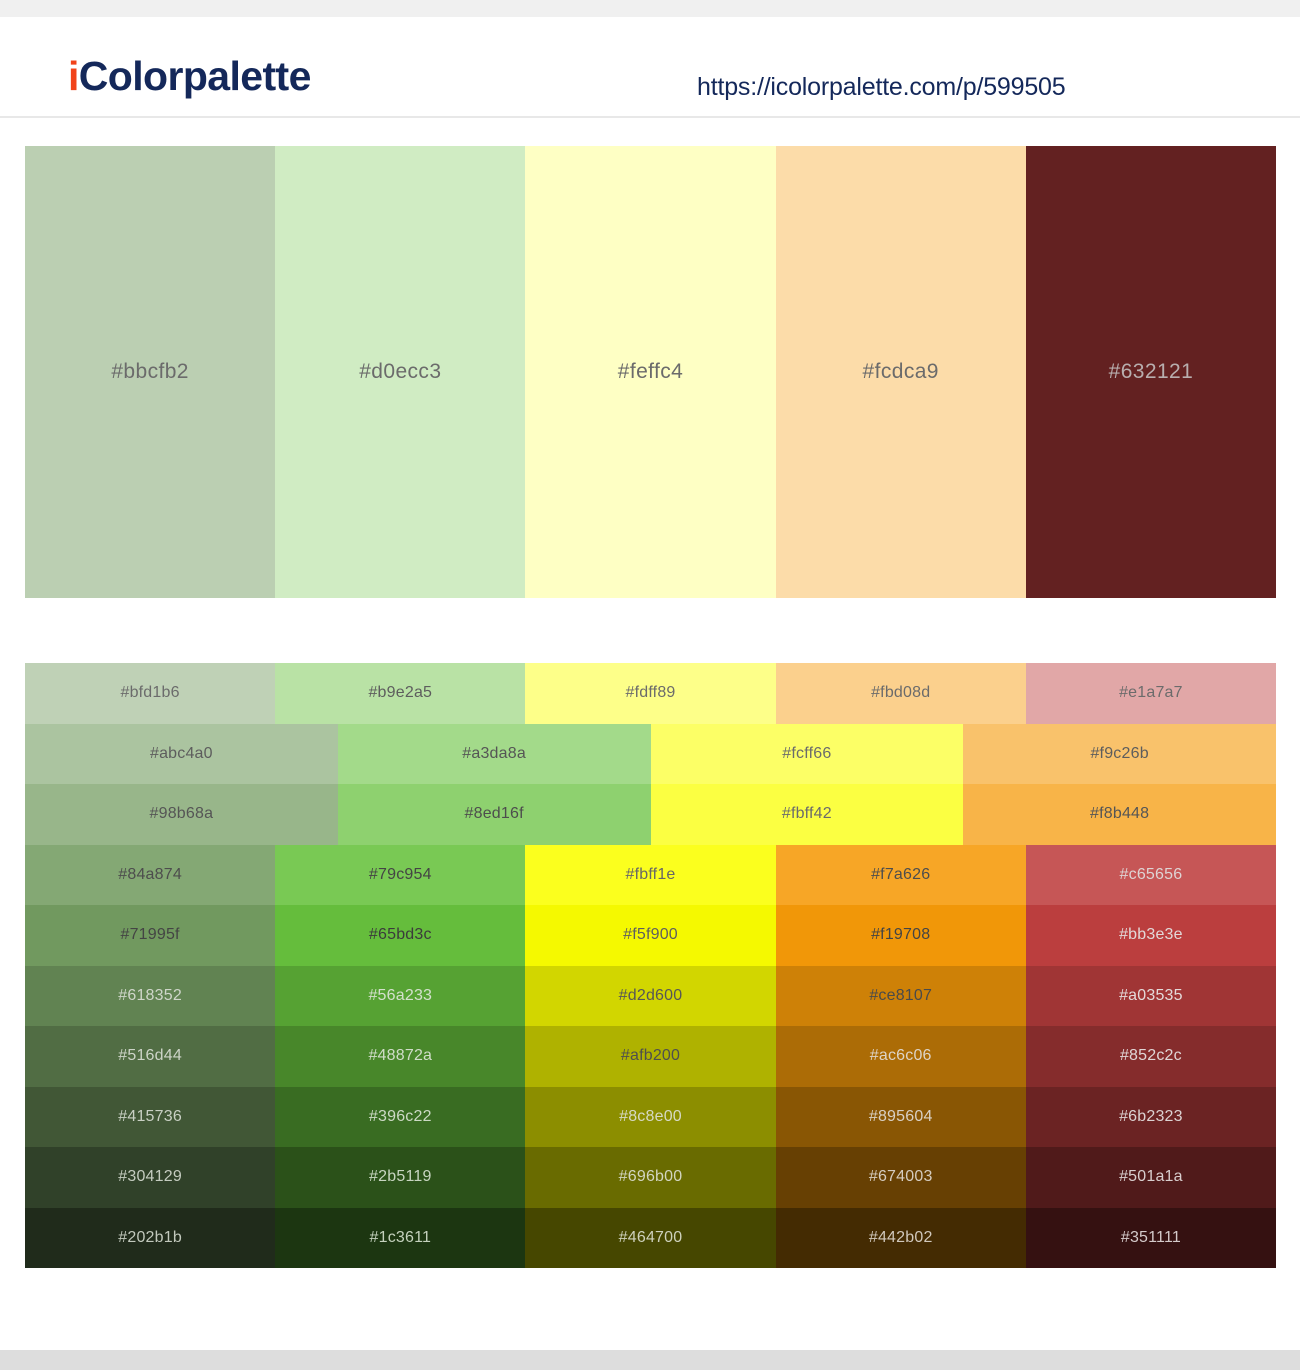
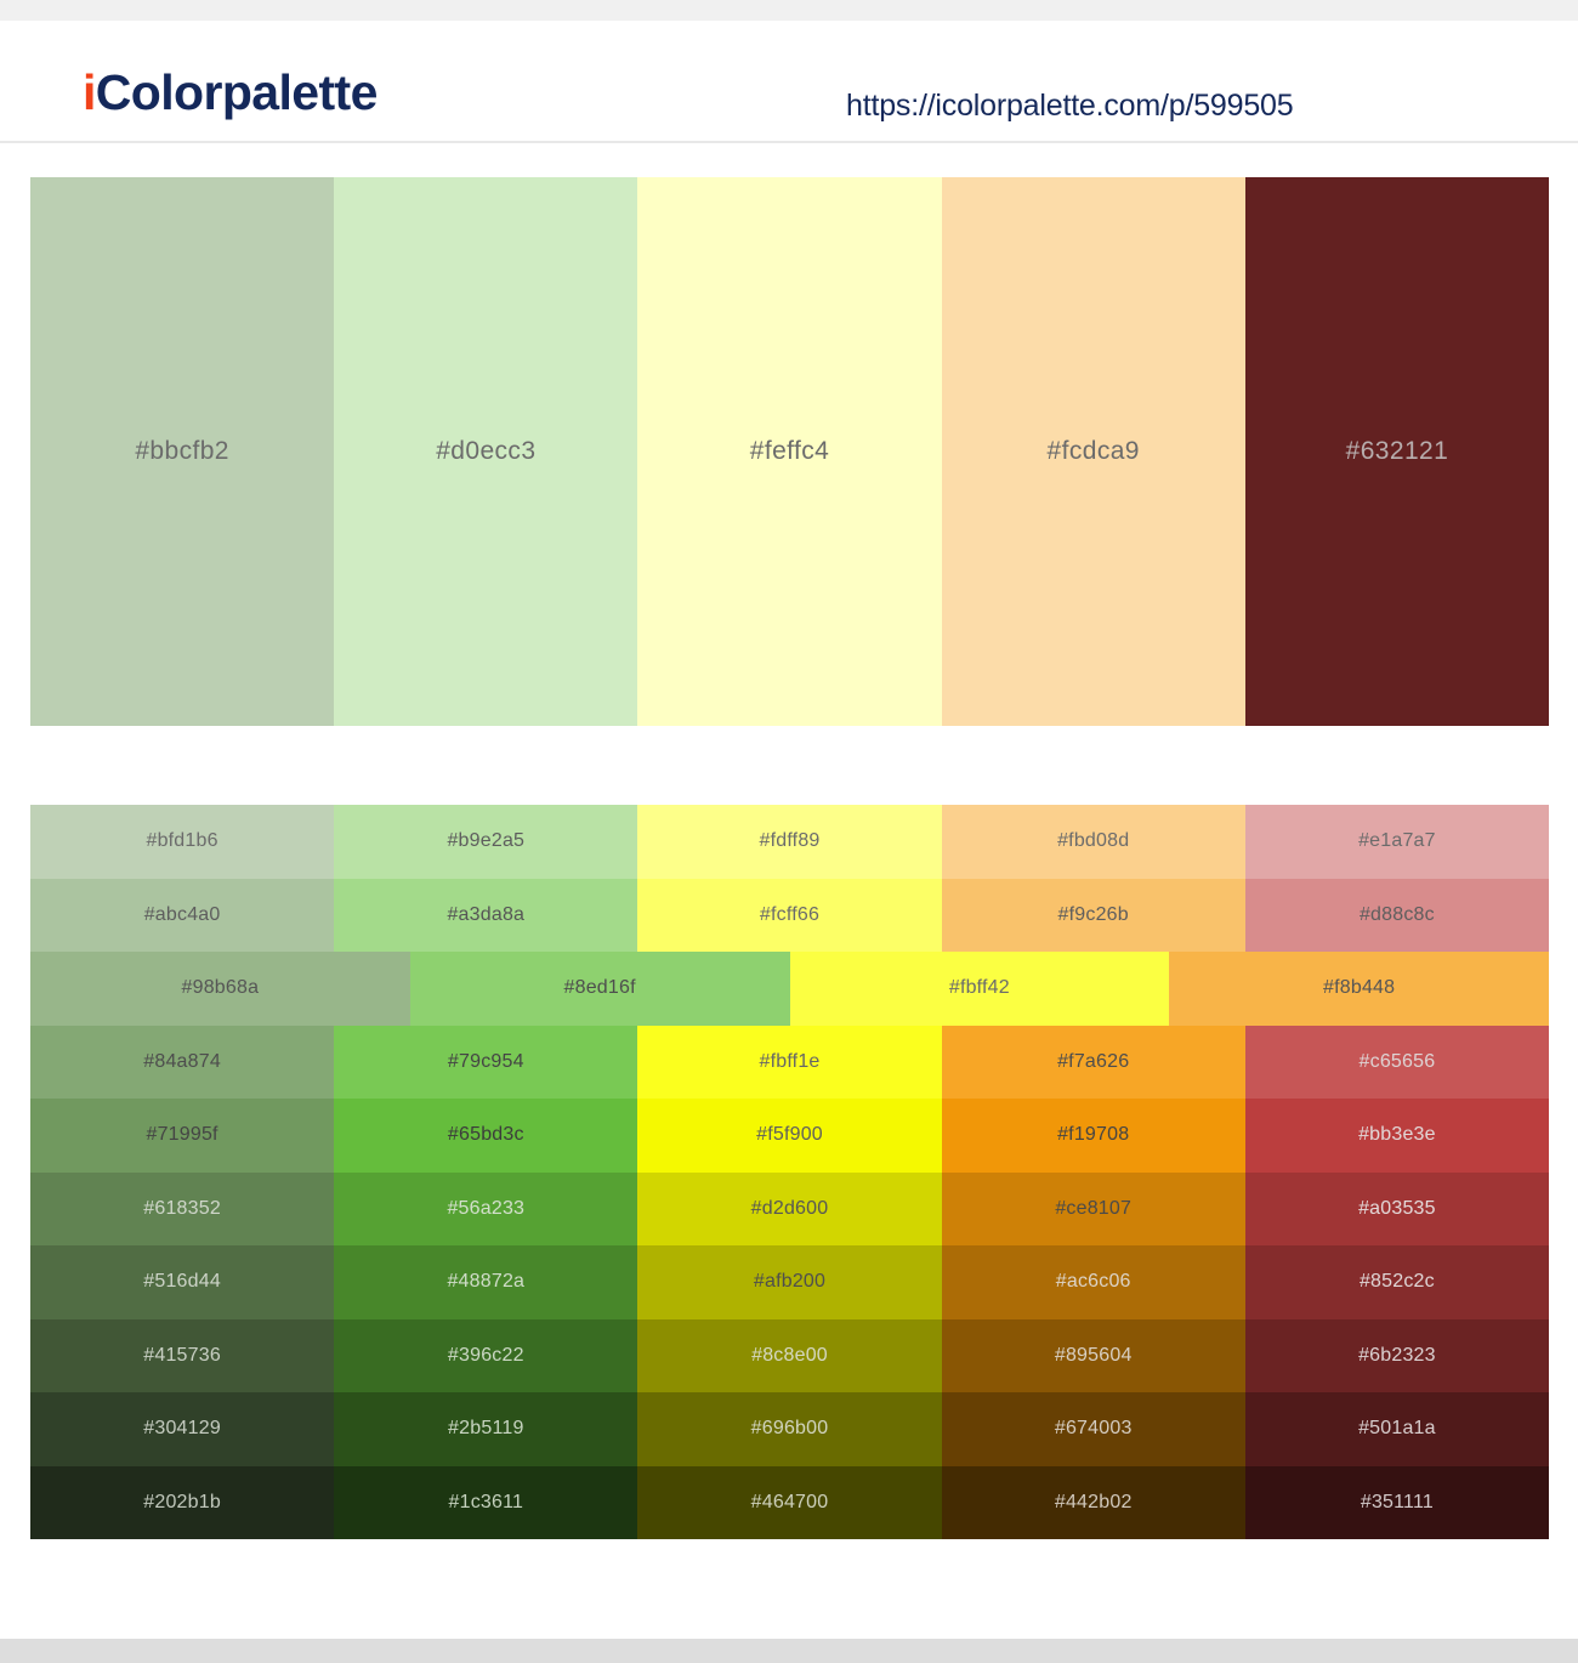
  iColorpalette
  https://icolorpalette.com/p/599505
  #bbcfb2
  #d0ecc3
  #feffc4
  #fcdca9
  #632121
  #bfd1b6
  #b9e2a5
  #fdff89
  #fbd08d
  #e1a7a7
  #abc4a0
  #a3da8a
  #fcff66
  #f9c26b
+ #d88c8c
  #98b68a
  #8ed16f
  #fbff42
  #f8b448
  #84a874
  #79c954
  #fbff1e
  #f7a626
  #c65656
  #71995f
  #65bd3c
  #f5f900
  #f19708
  #bb3e3e
  #618352
  #56a233
  #d2d600
  #ce8107
  #a03535
  #516d44
  #48872a
  #afb200
  #ac6c06
  #852c2c
  #415736
  #396c22
  #8c8e00
  #895604
  #6b2323
  #304129
  #2b5119
  #696b00
  #674003
  #501a1a
  #202b1b
  #1c3611
  #464700
  #442b02
  #351111
